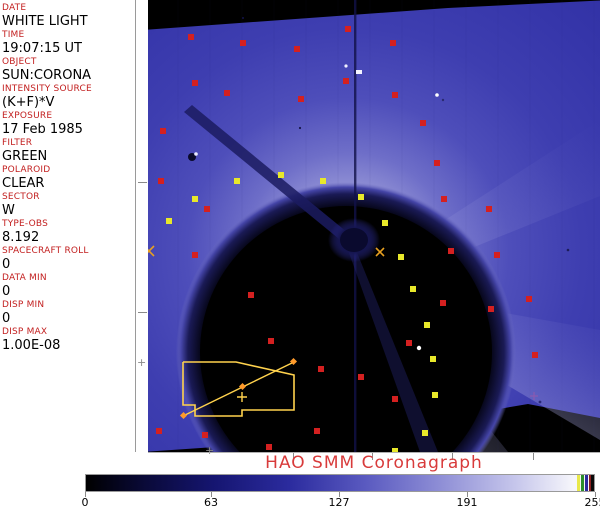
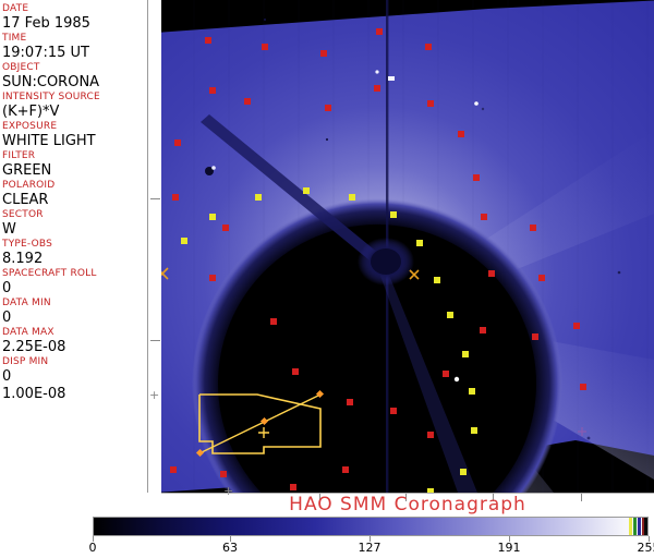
  DATE
- WHITE LIGHT
+ 17 Feb 1985
  TIME
  19:07:15 UT
  OBJECT
  SUN:CORONA
  INTENSITY SOURCE
  (K+F)*V
  EXPOSURE
- 17 Feb 1985
+ WHITE LIGHT
  FILTER
  GREEN
  POLAROID
  CLEAR
  SECTOR
  W
  TYPE-OBS
  8.192
  SPACECRAFT ROLL
  0
  DATA MIN
  0
+ DATA MAX
+ 2.25E-08
  DISP MIN
  0
- DISP MAX
  1.00E-08
  +
  +
  HAO SMM Coronagraph
  0
  63
  127
  191
